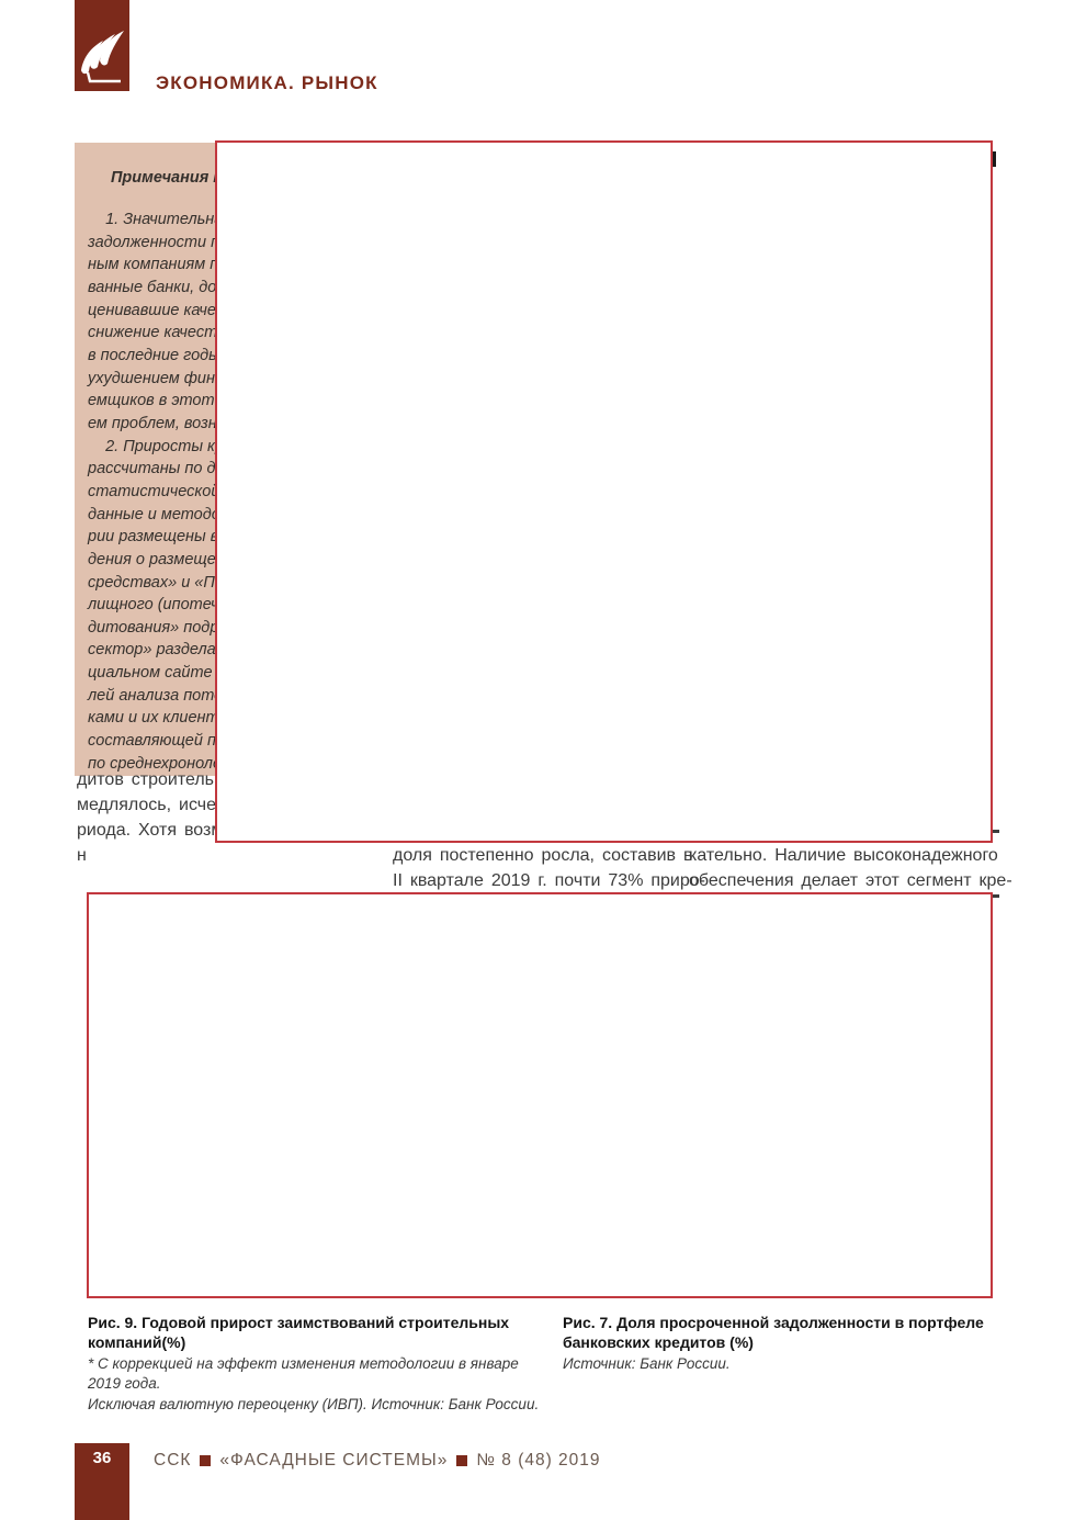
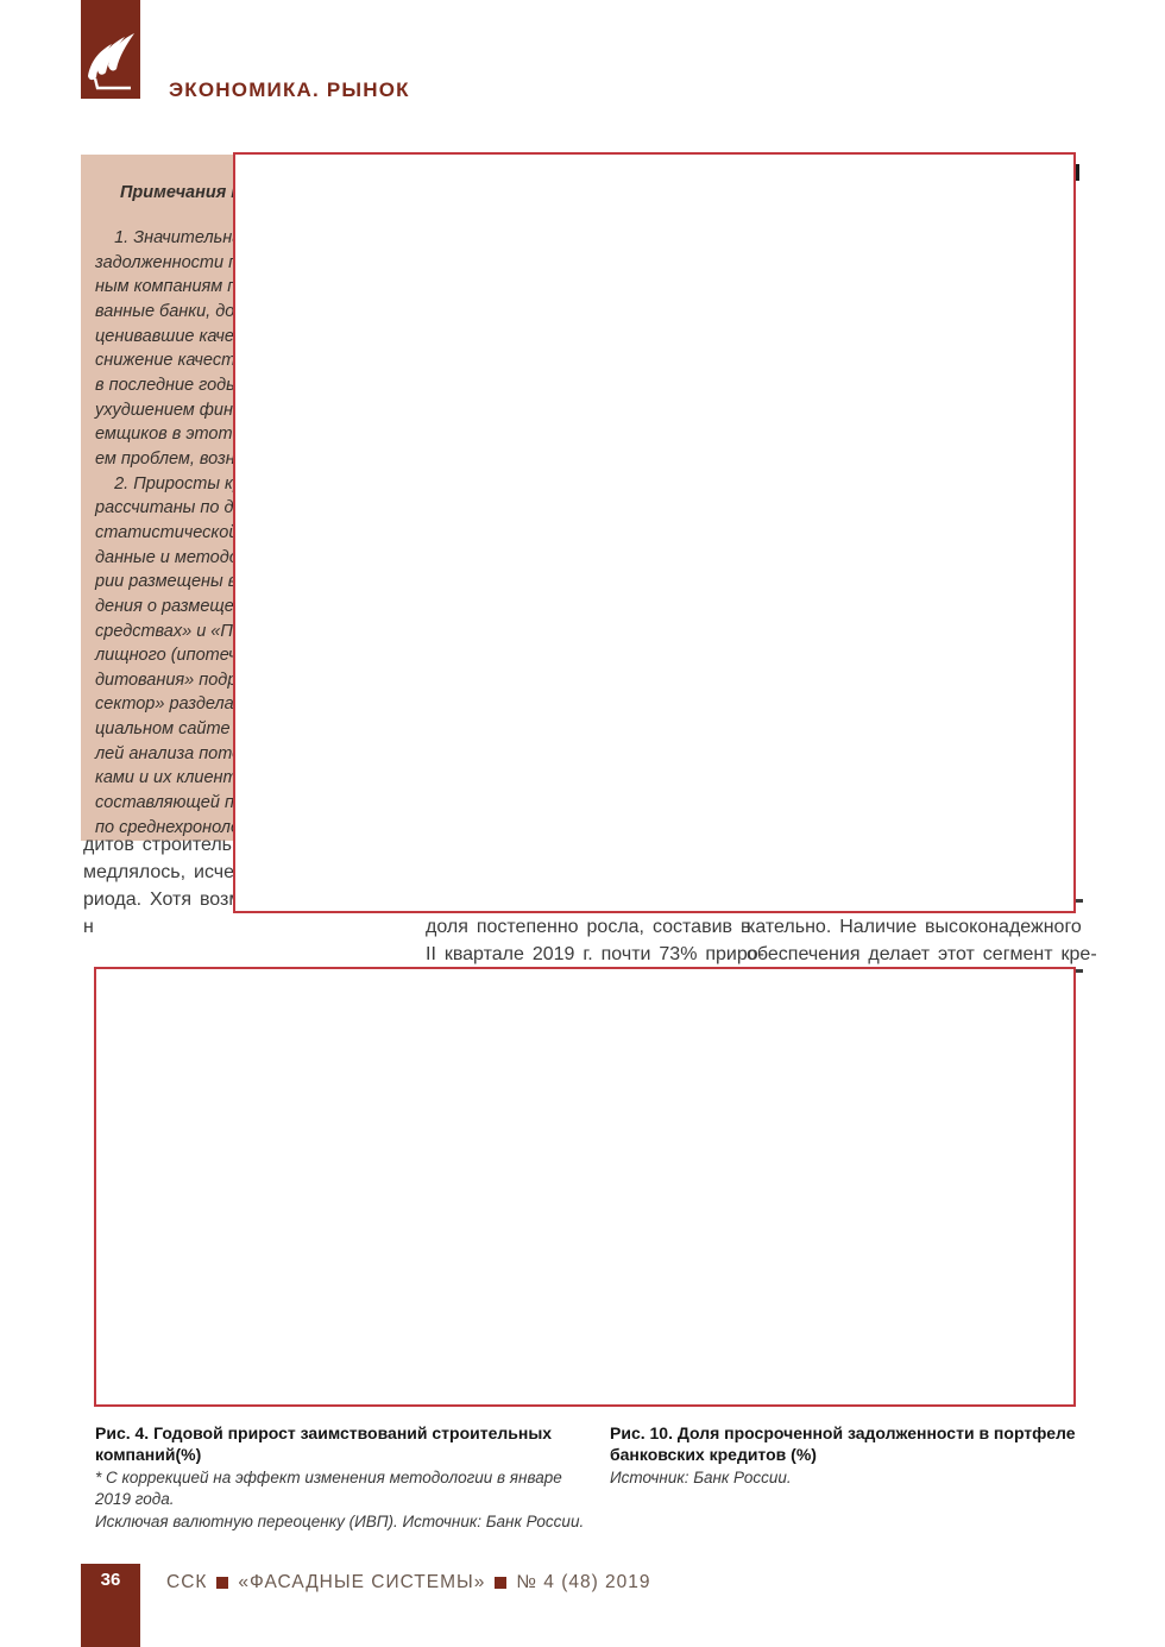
  ЭКОНОМИКА. РЫНОК
  Примечания
  1. Значительн
  задолженности
  ным компаниям
  ванные банки, до
  ценивавшие каче
  снижение качест
  в последние год
  ухудшением фин
  емщиков в этот
  ем проблем, возн
  2. Приросты к
  рассчитаны по д
  статистическо
  данные и метод
  рии размещены
  дения о размеще
  средствах» и «П
  лищного (ипоте
  дитования» под
  сектор» раздела
  циальном сайте
  лей анализа пот
  ками и их клиент
  составляющей п
  по среднехронол
  дитов строитель
  медлялось, исче
  риода. Хотя воз
  н
  доля постепенно росла, составив в
  II квартале 2019 г. почти 73% приро-
  кательно. Наличие высоконадежного
  обеспечения делает этот сегмент кре-
- Рис. 9. Годовой прирост заимствований строительных компаний(%)
+ Рис. 4. Годовой прирост заимствований строительных компаний(%)
  * С коррекцией на эффект изменения методологии в январе 2019 года.
  Исключая валютную переоценку (ИВП). Источник: Банк России.
- Рис. 7. Доля просроченной задолженности в портфеле банковских кредитов (%)
+ Рис. 10. Доля просроченной задолженности в портфеле банковских кредитов (%)
  Источник: Банк России.
  36
- ССК «ФАСАДНЫЕ СИСТЕМЫ» № 8 (48) 2019
+ ССК «ФАСАДНЫЕ СИСТЕМЫ» № 4 (48) 2019
